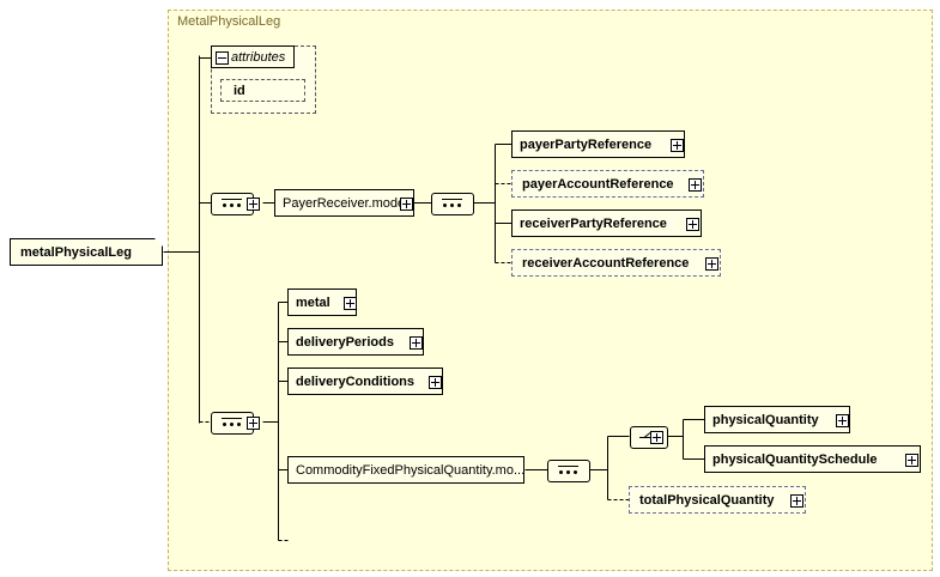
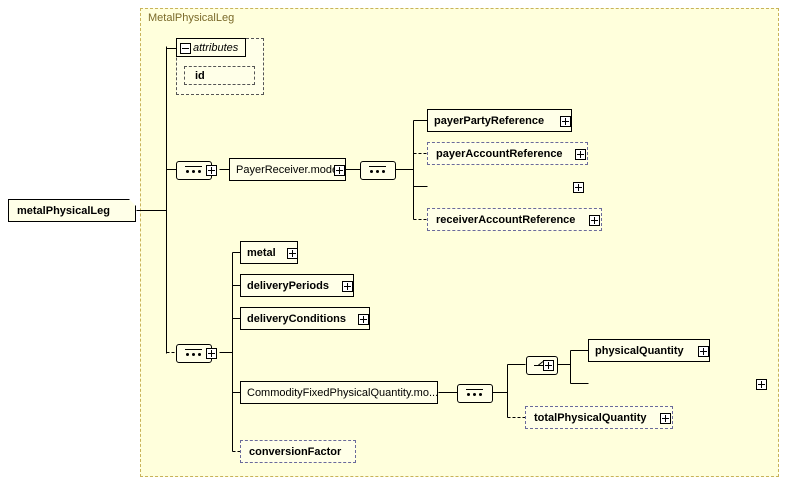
  MetalPhysicalLeg
  metalPhysicalLeg
  attributes
  id
  PayerReceiver.mod
  payerPartyReference
  payerAccountReference
- receiverPartyReference
  receiverAccountReference
  metal
  deliveryPeriods
  deliveryConditions
  CommodityFixedPhysicalQuantity.mo...
  physicalQuantity
- physicalQuantitySchedule
  totalPhysicalQuantity
+ conversionFactor
